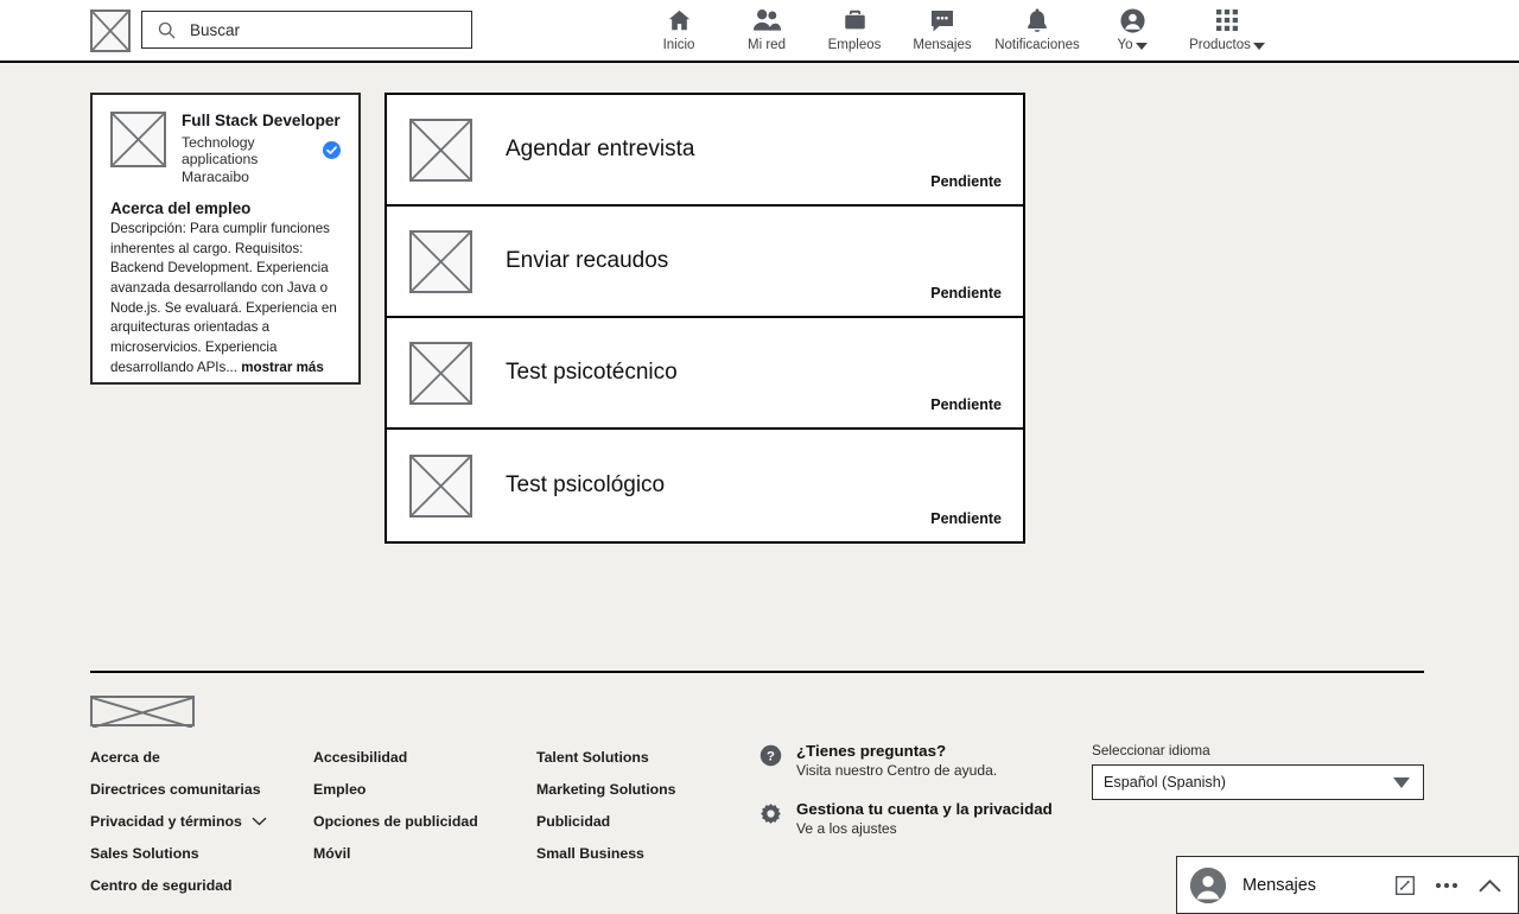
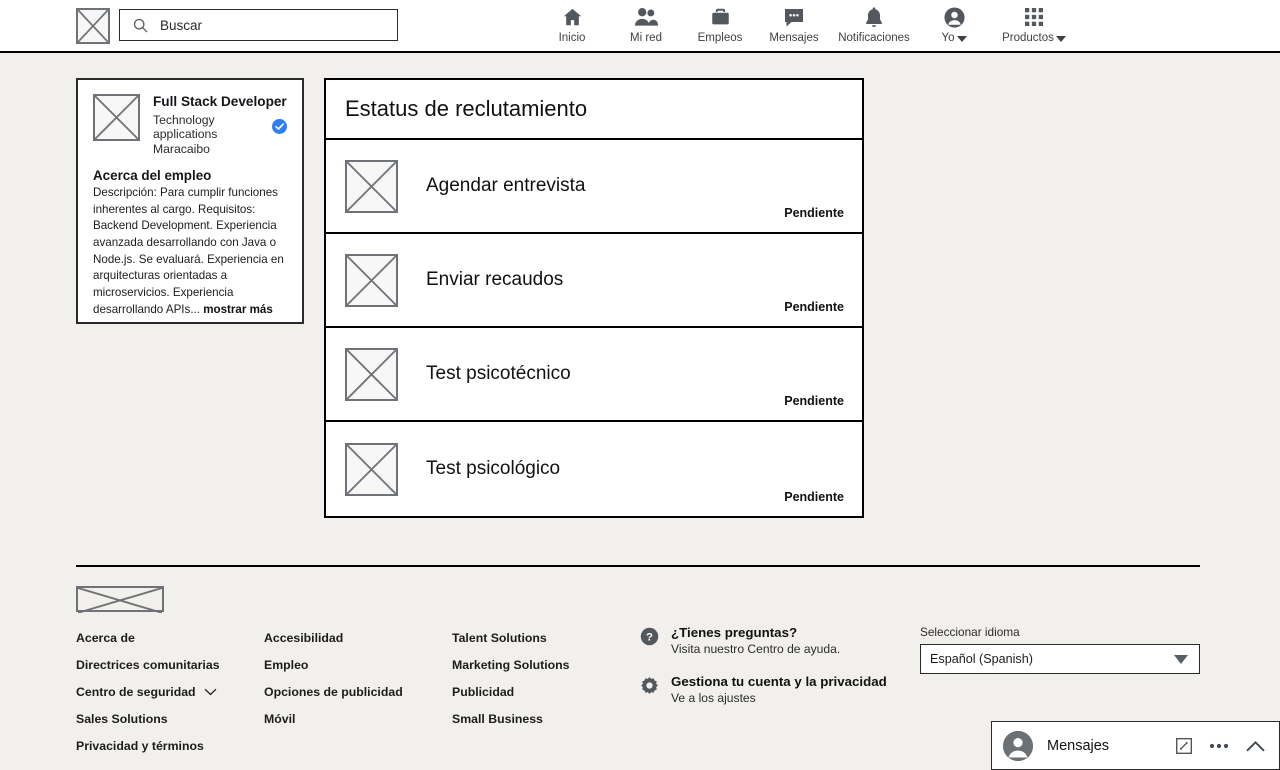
  Buscar
  Inicio
  Mi red
  Empleos
  Mensajes
  Notificaciones
  Yo
  Productos
  Full Stack Developer
  Technology applications
  Maracaibo
  Acerca del empleo
  Descripción: Para cumplir funciones inherentes al cargo. Requisitos: Backend Development. Experiencia avanzada desarrollando con Java o Node.js. Se evaluará. Experiencia en arquitecturas orientadas a microservicios. Experiencia desarrollando APIs... mostrar más
+ Estatus de reclutamiento
  Agendar entrevista
  Pendiente
  Enviar recaudos
  Pendiente
  Test psicotécnico
  Pendiente
  Test psicológico
  Pendiente
  Acerca de
  Directrices comunitarias
- Privacidad y términos
+ Centro de seguridad
  Sales Solutions
- Centro de seguridad
+ Privacidad y términos
  Accesibilidad
  Empleo
  Opciones de publicidad
  Móvil
  Talent Solutions
  Marketing Solutions
  Publicidad
  Small Business
  ?
  ¿Tienes preguntas?
  Visita nuestro Centro de ayuda.
  Gestiona tu cuenta y la privacidad
  Ve a los ajustes
  Seleccionar idioma
  Español (Spanish)
  Mensajes
